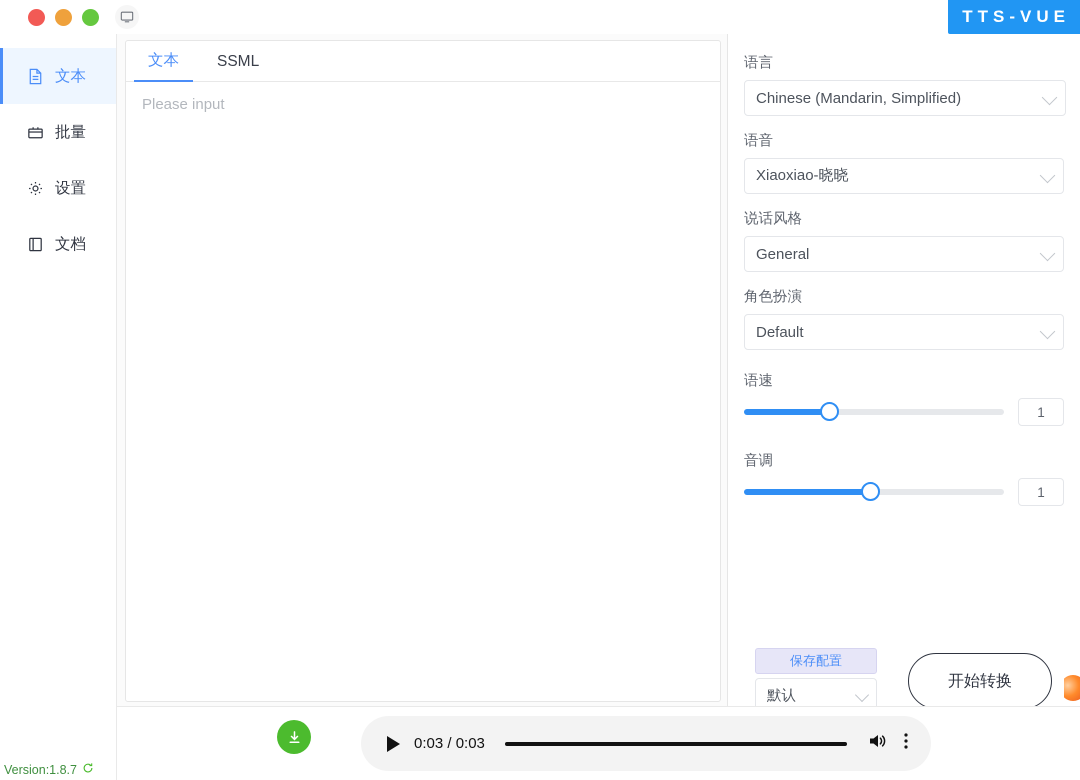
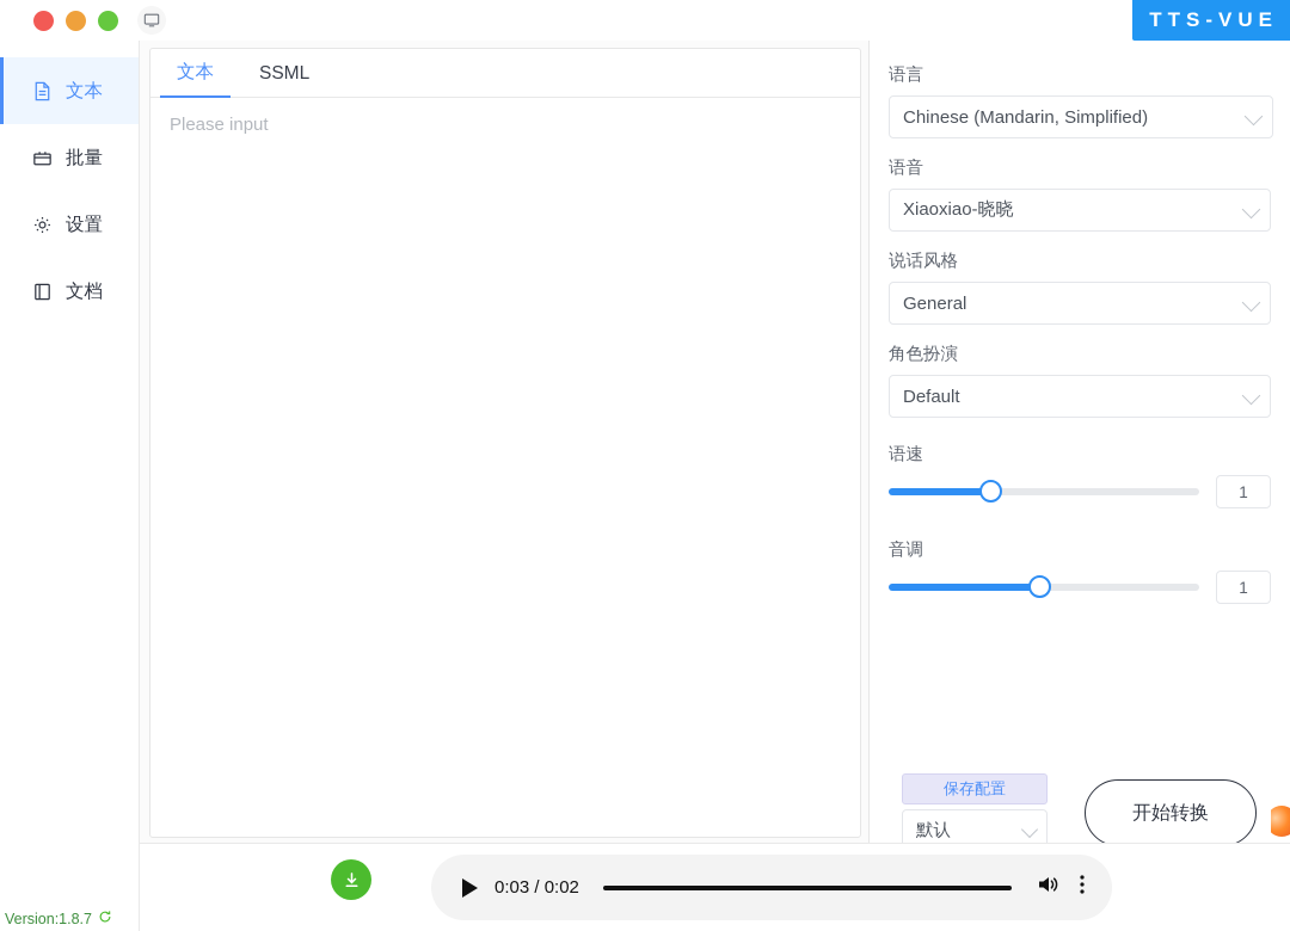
  TTS-VUE
  文本
  批量
  设置
  文档
  Version:1.8.7
  文本
  SSML
  Please input
  语言
  Chinese (Mandarin, Simplified)
  语音
  Xiaoxiao-晓晓
  说话风格
  General
  角色扮演
  Default
  语速
  1
  音调
  1
  保存配置
  默认
  开始转换
- 0:03 / 0:03
+ 0:03 / 0:02
